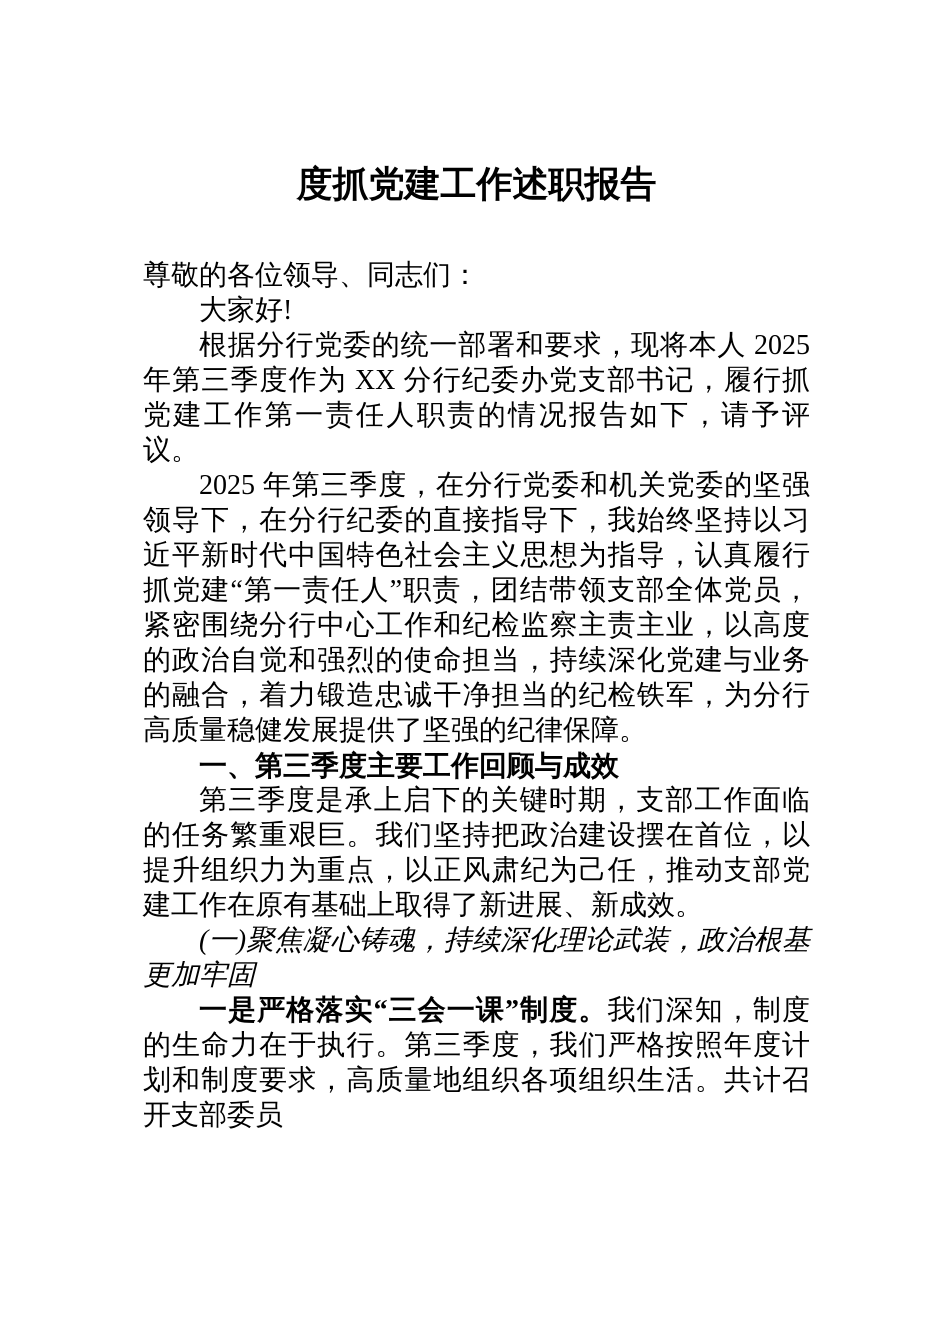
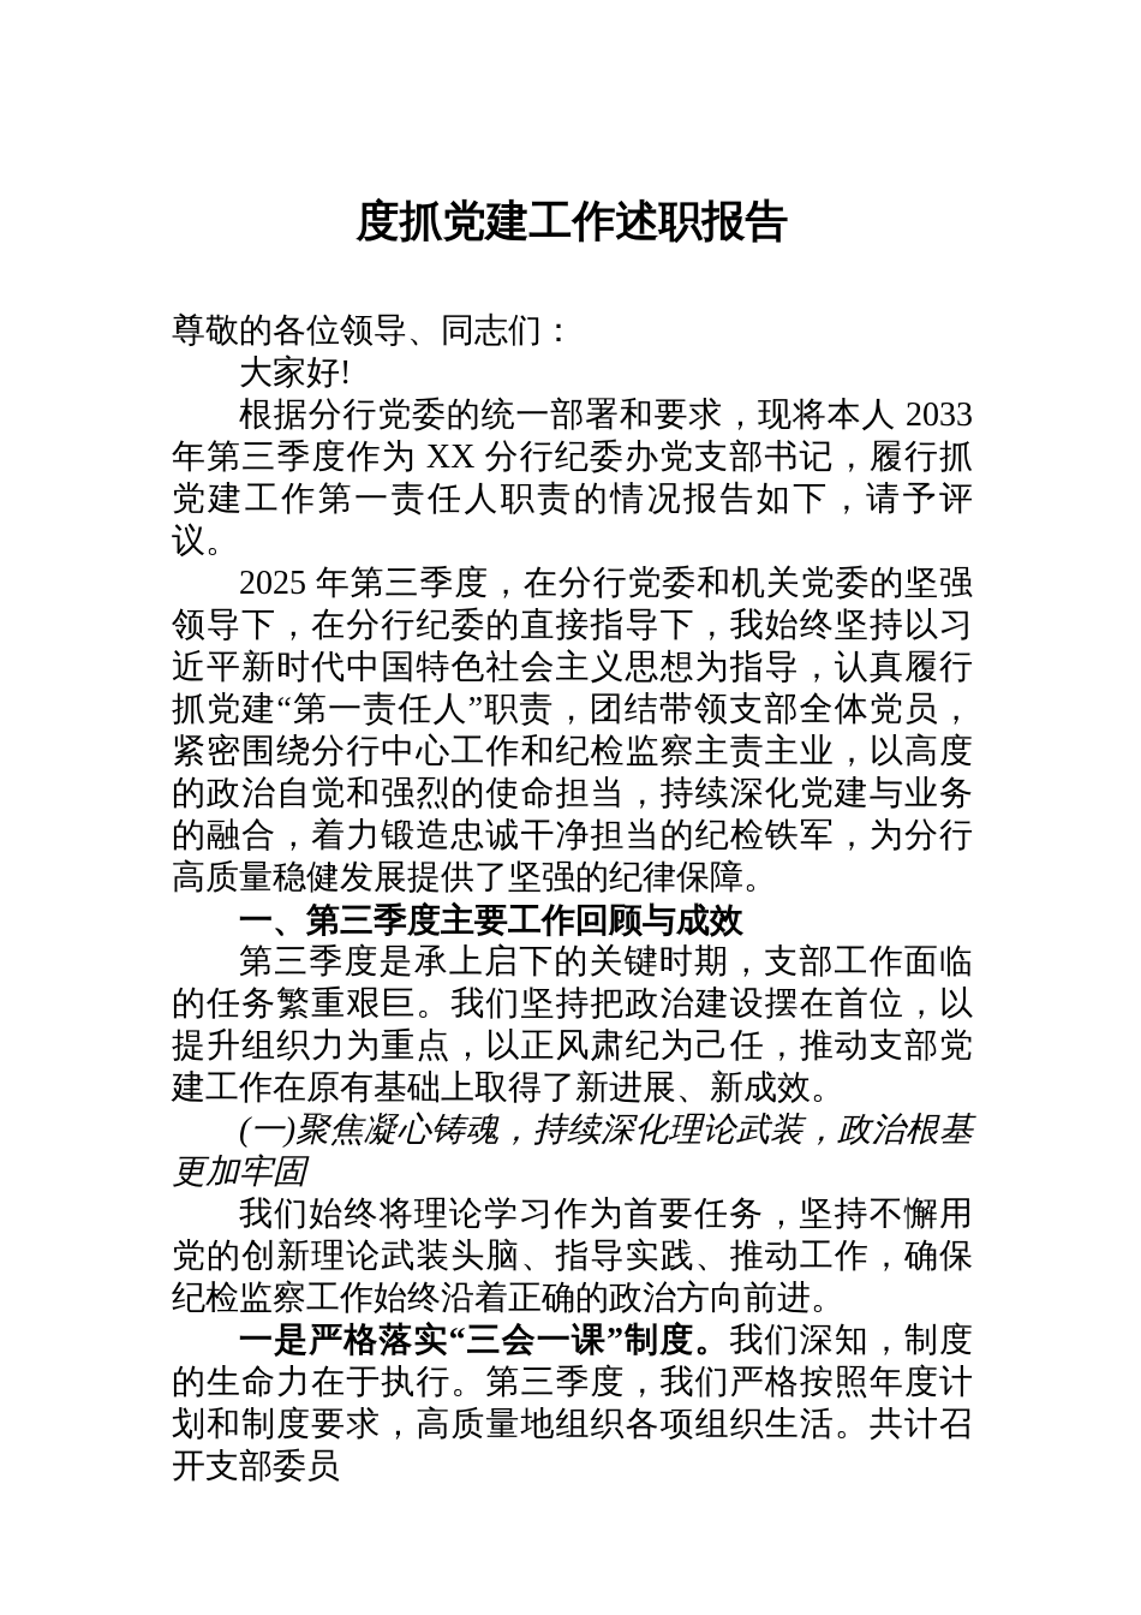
  度抓党建工作述职报告
  尊敬的各位领导、同志们：
  大家好!
- 根据分行党委的统一部署和要求，现将本人 2025 年第三季度作为 XX 分行纪委办党支部书记，履行抓党建工作第一责任人职责的情况报告如下，请予评议。
+ 根据分行党委的统一部署和要求，现将本人 2033 年第三季度作为 XX 分行纪委办党支部书记，履行抓党建工作第一责任人职责的情况报告如下，请予评议。
  2025 年第三季度，在分行党委和机关党委的坚强领导下，在分行纪委的直接指导下，我始终坚持以习近平新时代中国特色社会主义思想为指导，认真履行抓党建“第一责任人”职责，团结带领支部全体党员，紧密围绕分行中心工作和纪检监察主责主业，以高度的政治自觉和强烈的使命担当，持续深化党建与业务的融合，着力锻造忠诚干净担当的纪检铁军，为分行高质量稳健发展提供了坚强的纪律保障。
  一、第三季度主要工作回顾与成效
  第三季度是承上启下的关键时期，支部工作面临的任务繁重艰巨。我们坚持把政治建设摆在首位，以提升组织力为重点，以正风肃纪为己任，推动支部党建工作在原有基础上取得了新进展、新成效。
  (一)聚焦凝心铸魂，持续深化理论武装，政治根基更加牢固
+ 我们始终将理论学习作为首要任务，坚持不懈用党的创新理论武装头脑、指导实践、推动工作，确保纪检监察工作始终沿着正确的政治方向前进。
  一是严格落实“三会一课”制度。我们深知，制度的生命力在于执行。第三季度，我们严格按照年度计划和制度要求，高质量地组织各项组织生活。共计召开支部委员
